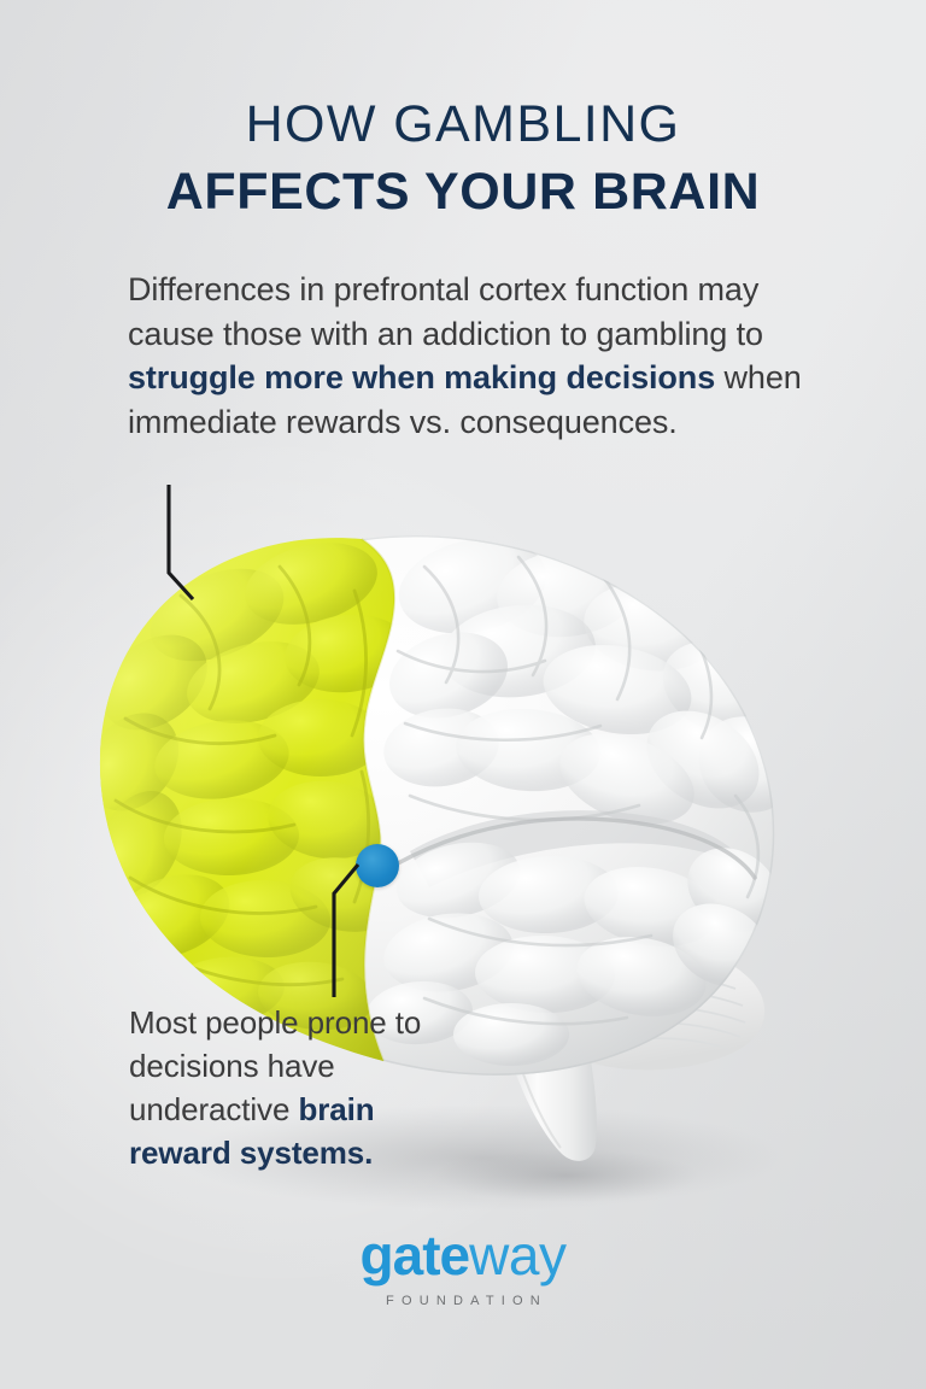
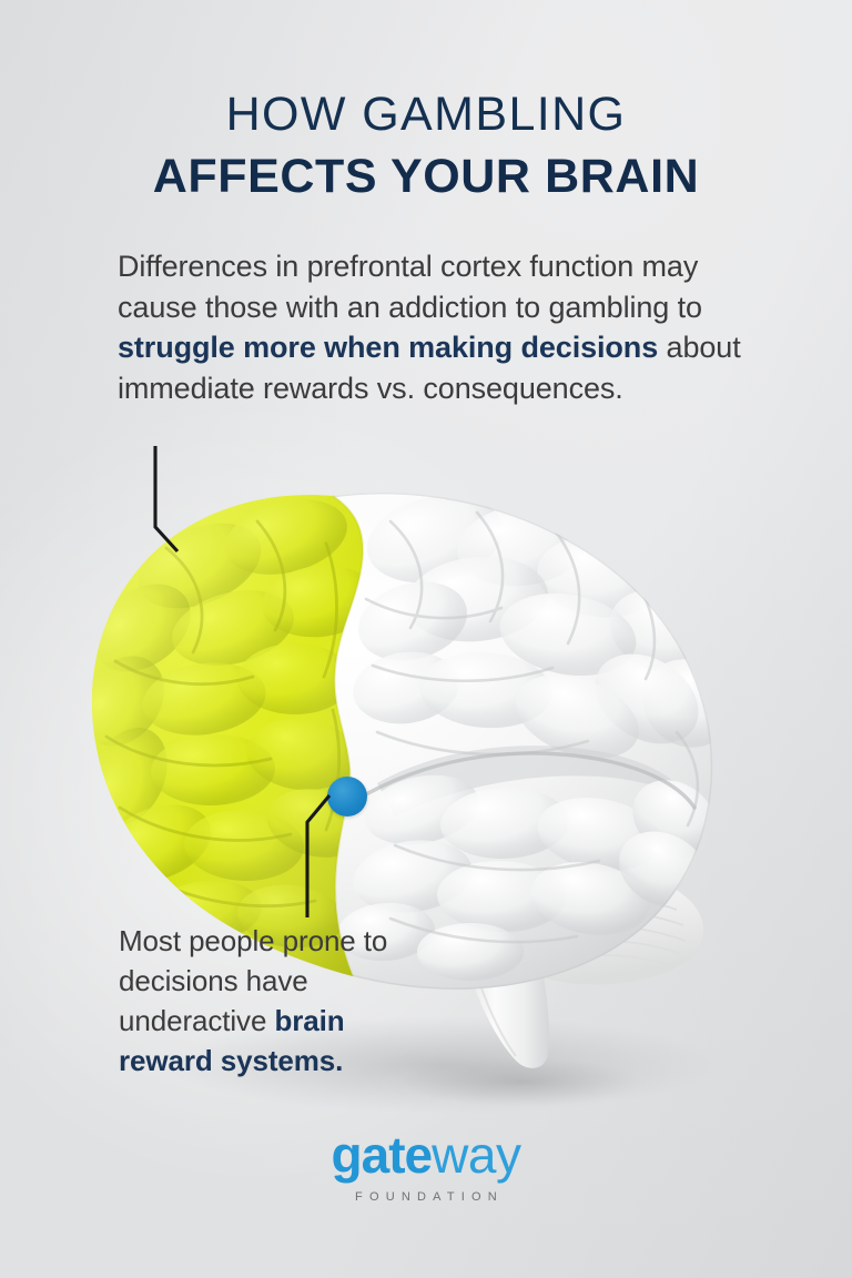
  HOW GAMBLING
  AFFECTS YOUR BRAIN
- Differences in prefrontal cortex function may cause those with an addiction to gambling to struggle more when making decisions when immediate rewards vs. consequences.
+ Differences in prefrontal cortex function may cause those with an addiction to gambling to struggle more when making decisions about immediate rewards vs. consequences.
  Most people prone to decisions have underactive brain reward systems.
  gateway
  FOUNDATION
